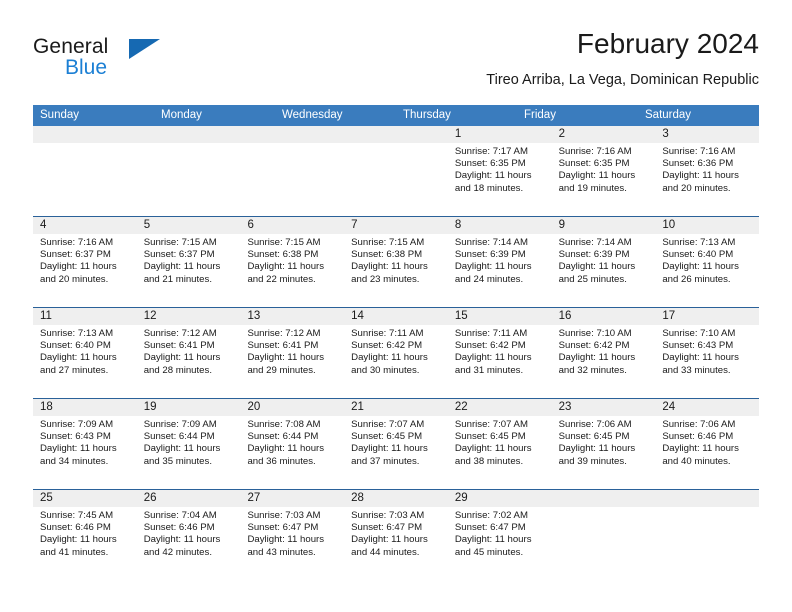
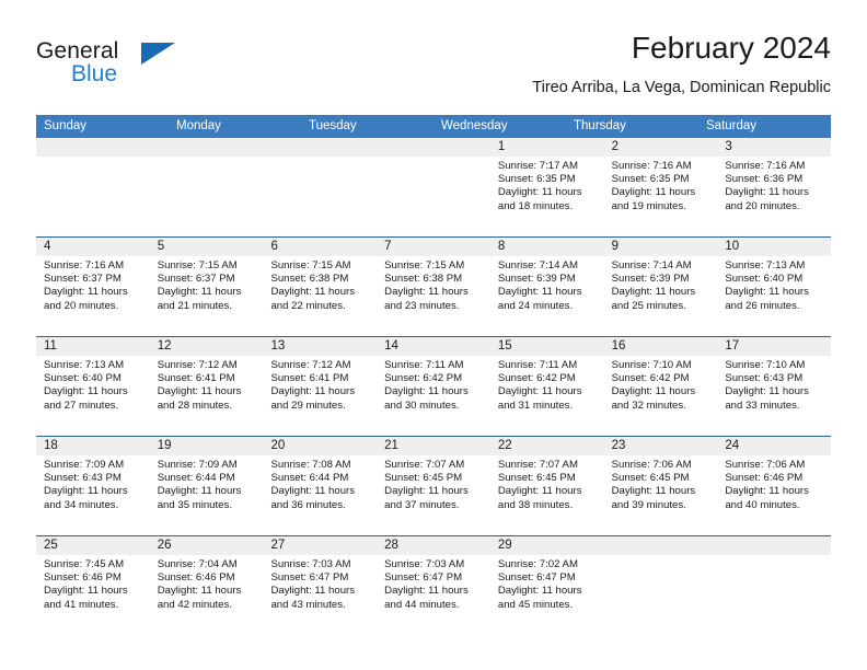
  General
  Blue
  February 2024
  Tireo Arriba, La Vega, Dominican Republic
  Sunday
  Monday
+ Tuesday
  Wednesday
  Thursday
- Friday
  Saturday
  1
  Sunrise: 7:17 AM
  Sunset: 6:35 PM
  Daylight: 11 hours
  and 18 minutes.
  2
  Sunrise: 7:16 AM
  Sunset: 6:35 PM
  Daylight: 11 hours
  and 19 minutes.
  3
  Sunrise: 7:16 AM
  Sunset: 6:36 PM
  Daylight: 11 hours
  and 20 minutes.
  4
  Sunrise: 7:16 AM
  Sunset: 6:37 PM
  Daylight: 11 hours
  and 20 minutes.
  5
  Sunrise: 7:15 AM
  Sunset: 6:37 PM
  Daylight: 11 hours
  and 21 minutes.
  6
  Sunrise: 7:15 AM
  Sunset: 6:38 PM
  Daylight: 11 hours
  and 22 minutes.
  7
  Sunrise: 7:15 AM
  Sunset: 6:38 PM
  Daylight: 11 hours
  and 23 minutes.
  8
  Sunrise: 7:14 AM
  Sunset: 6:39 PM
  Daylight: 11 hours
  and 24 minutes.
  9
  Sunrise: 7:14 AM
  Sunset: 6:39 PM
  Daylight: 11 hours
  and 25 minutes.
  10
  Sunrise: 7:13 AM
  Sunset: 6:40 PM
  Daylight: 11 hours
  and 26 minutes.
  11
  Sunrise: 7:13 AM
  Sunset: 6:40 PM
  Daylight: 11 hours
  and 27 minutes.
  12
  Sunrise: 7:12 AM
  Sunset: 6:41 PM
  Daylight: 11 hours
  and 28 minutes.
  13
  Sunrise: 7:12 AM
  Sunset: 6:41 PM
  Daylight: 11 hours
  and 29 minutes.
  14
  Sunrise: 7:11 AM
  Sunset: 6:42 PM
  Daylight: 11 hours
  and 30 minutes.
  15
  Sunrise: 7:11 AM
  Sunset: 6:42 PM
  Daylight: 11 hours
  and 31 minutes.
  16
  Sunrise: 7:10 AM
  Sunset: 6:42 PM
  Daylight: 11 hours
  and 32 minutes.
  17
  Sunrise: 7:10 AM
  Sunset: 6:43 PM
  Daylight: 11 hours
  and 33 minutes.
  18
  Sunrise: 7:09 AM
  Sunset: 6:43 PM
  Daylight: 11 hours
  and 34 minutes.
  19
  Sunrise: 7:09 AM
  Sunset: 6:44 PM
  Daylight: 11 hours
  and 35 minutes.
  20
  Sunrise: 7:08 AM
  Sunset: 6:44 PM
  Daylight: 11 hours
  and 36 minutes.
  21
  Sunrise: 7:07 AM
  Sunset: 6:45 PM
  Daylight: 11 hours
  and 37 minutes.
  22
  Sunrise: 7:07 AM
  Sunset: 6:45 PM
  Daylight: 11 hours
  and 38 minutes.
  23
  Sunrise: 7:06 AM
  Sunset: 6:45 PM
  Daylight: 11 hours
  and 39 minutes.
  24
  Sunrise: 7:06 AM
  Sunset: 6:46 PM
  Daylight: 11 hours
  and 40 minutes.
  25
  Sunrise: 7:45 AM
  Sunset: 6:46 PM
  Daylight: 11 hours
  and 41 minutes.
  26
  Sunrise: 7:04 AM
  Sunset: 6:46 PM
  Daylight: 11 hours
  and 42 minutes.
  27
  Sunrise: 7:03 AM
  Sunset: 6:47 PM
  Daylight: 11 hours
  and 43 minutes.
  28
  Sunrise: 7:03 AM
  Sunset: 6:47 PM
  Daylight: 11 hours
  and 44 minutes.
  29
  Sunrise: 7:02 AM
  Sunset: 6:47 PM
  Daylight: 11 hours
  and 45 minutes.
